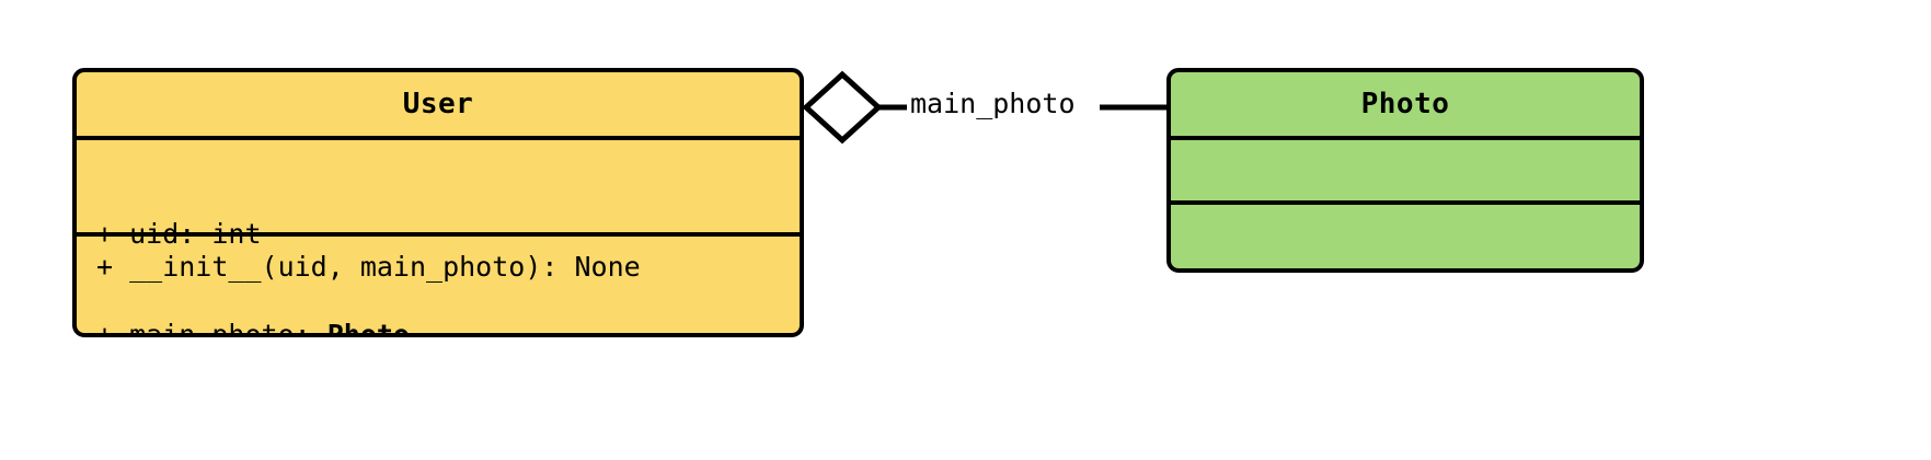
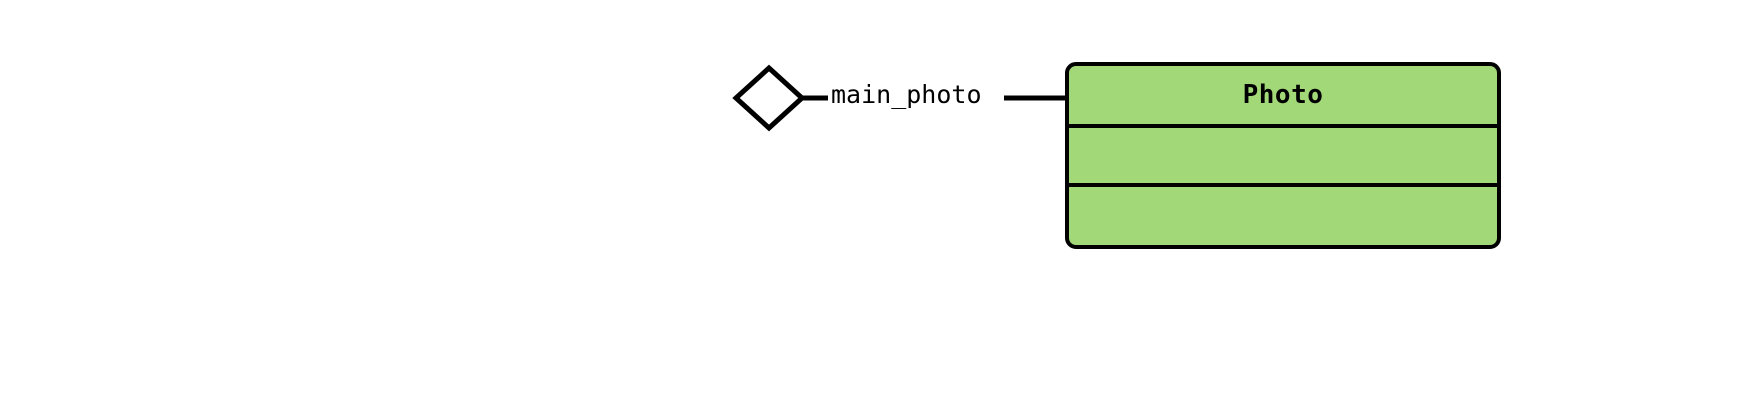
- User
- + uid: int
- + __init__(uid, main_photo): None
  main_photo
  Photo
